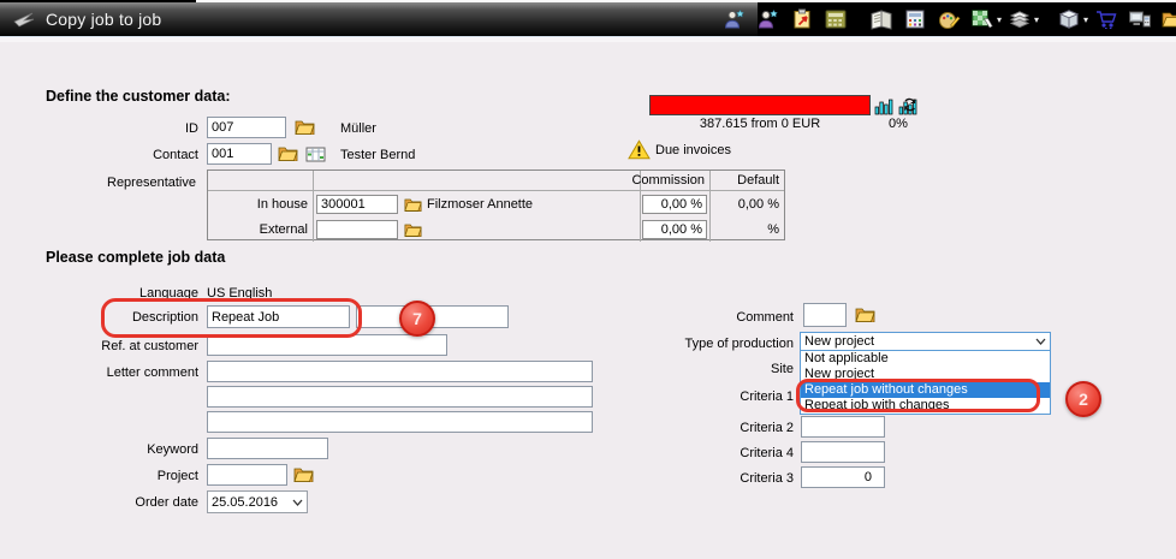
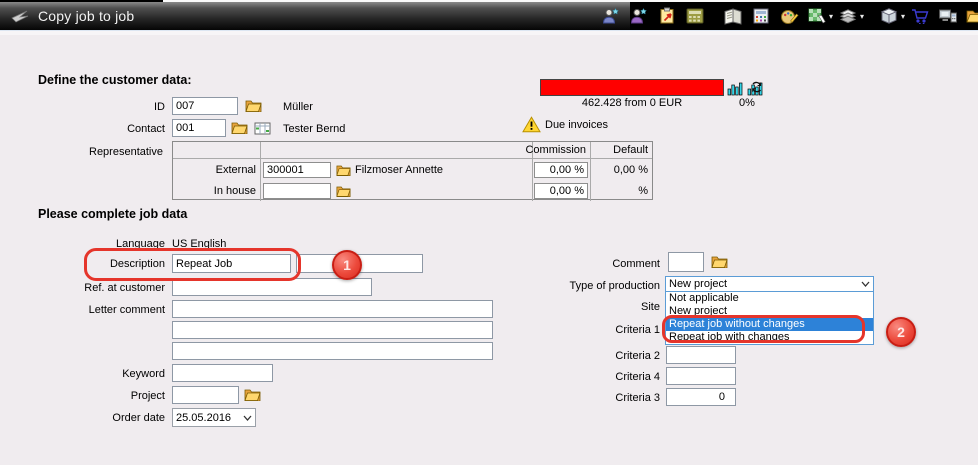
  Copy job to job
  ▾
  ▾
  ▾
  Define the customer data:
  ID
  007
  Müller
  Contact
  001
  Tester Bernd
- 387.615 from 0 EUR
+ 462.428 from 0 EUR
  0%
  Due invoices
  Representative
  Commission
  Default
- In house
+ External
  300001
  Filzmoser Annette
  0,00 %
  0,00 %
- External
+ In house
  0,00 %
  %
  Please complete job data
  Language
  US English
  Description
  Repeat Job
- 7
+ 1
  Ref. at customer
  Letter comment
  Keyword
  Project
  Order date
  25.05.2016
  Comment
  Type of production
  New project
  Site
  Criteria 1
  Not applicable
  New project
  Repeat job without changes
  Repeat job with changes
  2
  Criteria 2
  Criteria 4
  Criteria 3
  0
